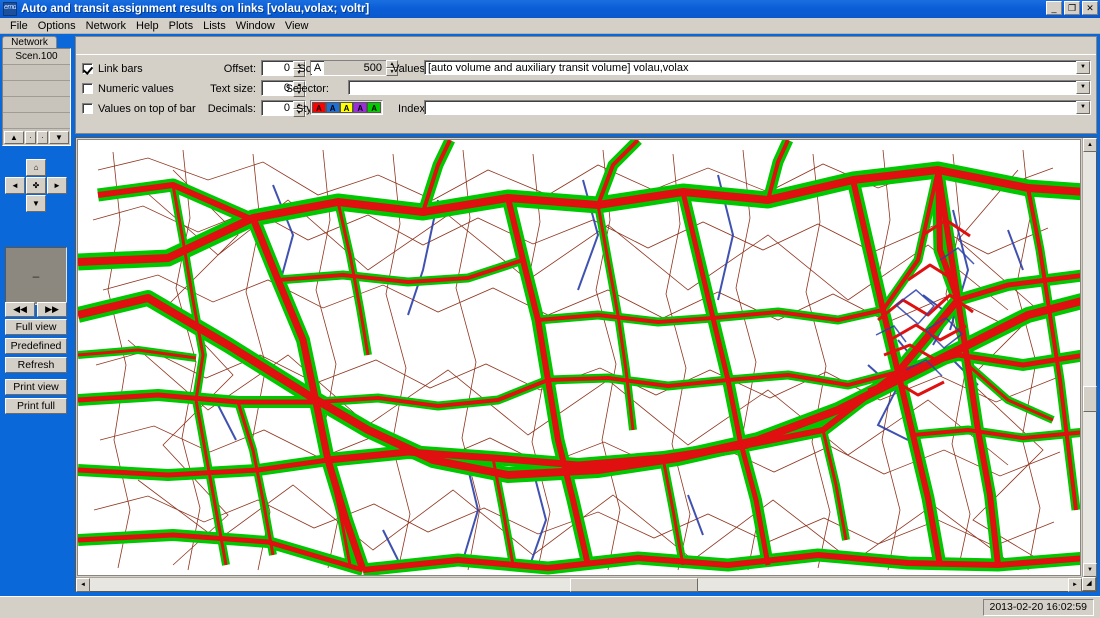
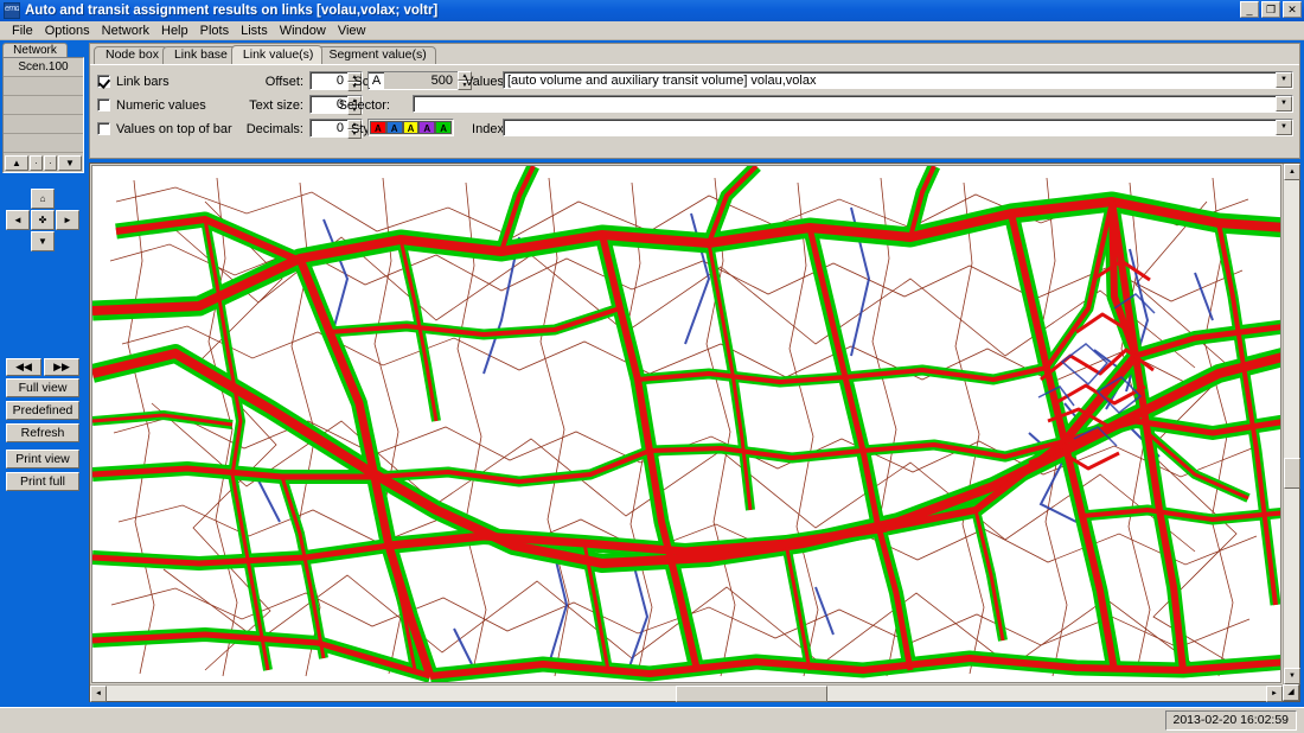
  Auto and transit assignment results on links [volau,volax; voltr]
  _
  ❐
  ✕
  File
  Options
  Network
  Help
  Plots
  Lists
  Window
  View
  Network
  Scen.100
  ▲
  ·
  ·
  ▼
  ⌂
  ◄
  ✤
  ►
  ▼
- –
  ◀◀
  ▶▶
  Full view
  Predefined
  Refresh
  Print view
  Print full
+ Node box
+ Link base
+ Link value(s)
+ Segment value(s)
  Link bars
  Numeric values
  Values on top of bar
  Offset:
  Text size:
  Decimals:
  0
  0
  0
  Selector:
  A
  500
  A
  A
  A
  A
  A
  Values
  Index
  [auto volume and auxiliary transit volume] volau,volax
  2013-02-20 16:02:59
